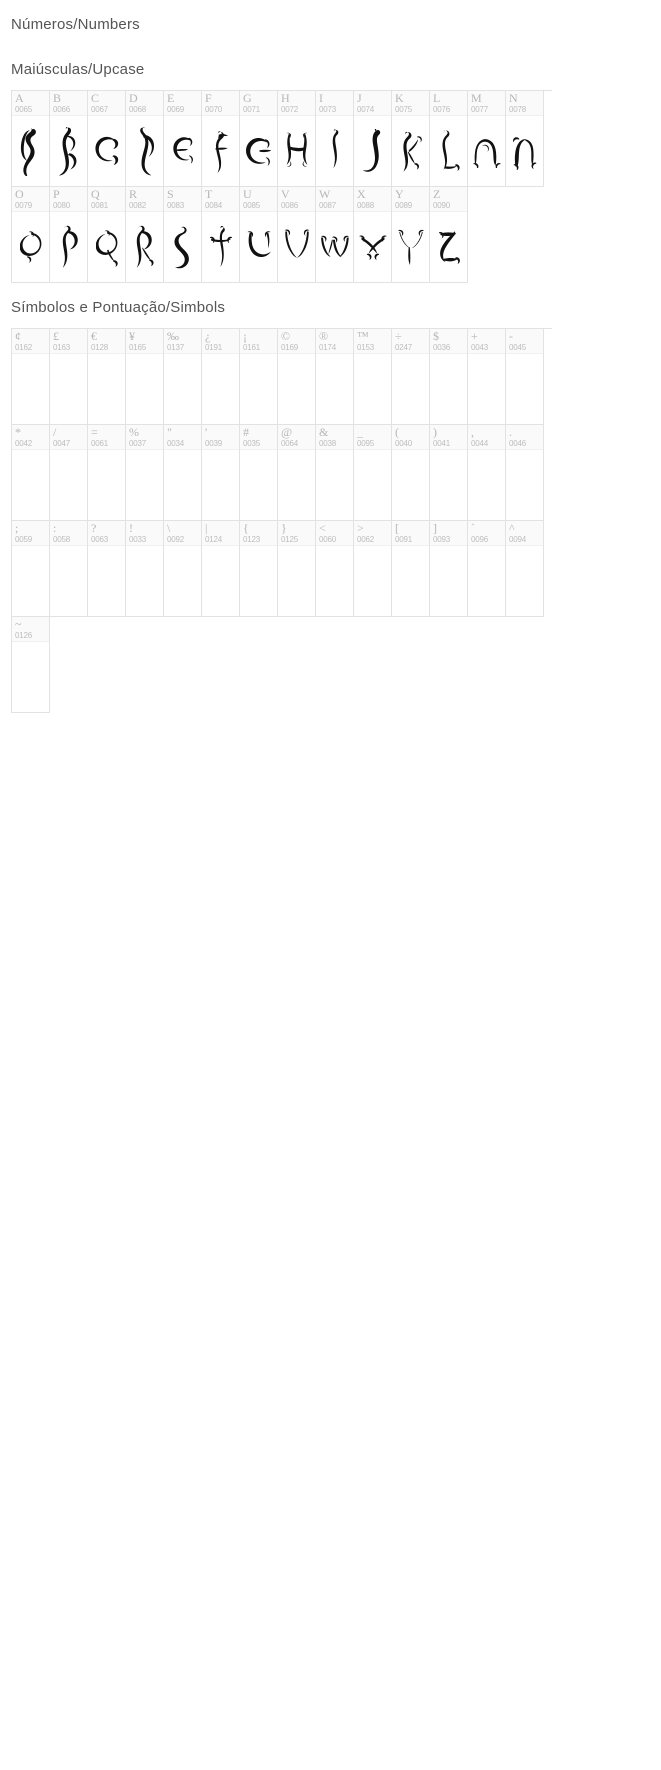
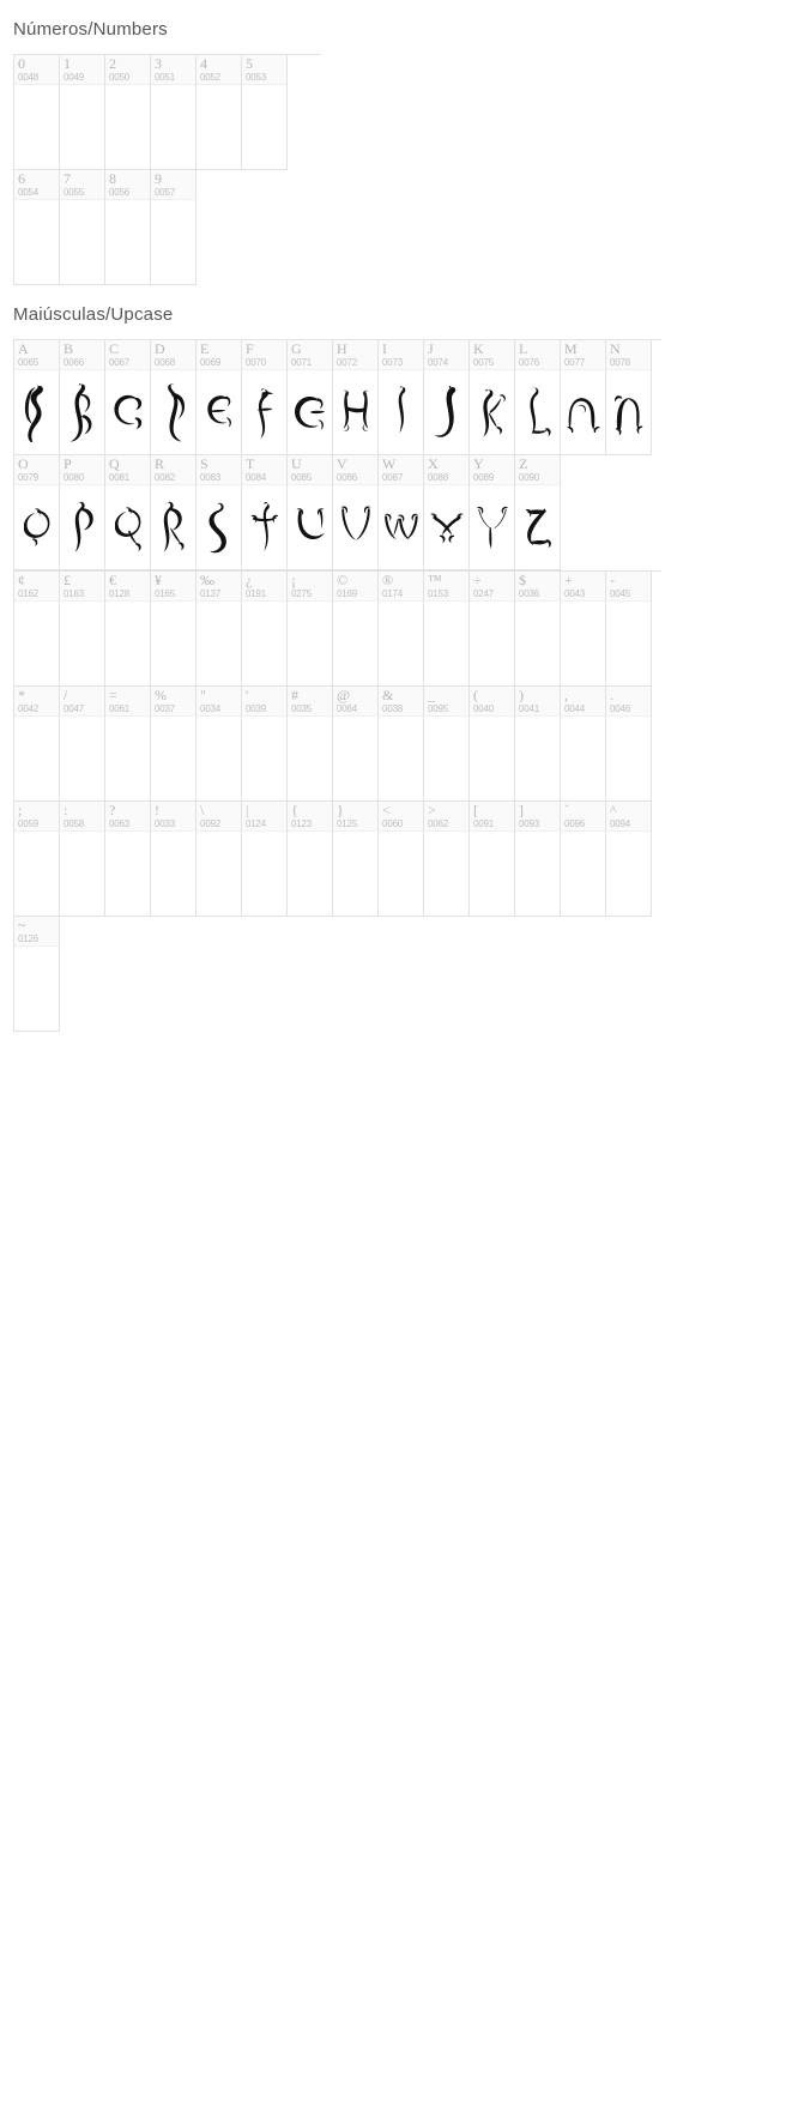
  Números/Numbers
+ 0
+ 0048
+ 1
+ 0049
+ 2
+ 0050
+ 3
+ 0051
+ 4
+ 0052
+ 5
+ 0053
+ 6
+ 0054
+ 7
+ 0055
+ 8
+ 0056
+ 9
+ 0057
  Maiúsculas/Upcase
  A
  0065
  B
  0066
  C
  0067
  D
  0068
  E
  0069
  F
  0070
  G
  0071
  H
  0072
  I
  0073
  J
  0074
  K
  0075
  L
  0076
  M
  0077
  N
  0078
  O
  0079
  P
  0080
  Q
  0081
  R
  0082
  S
  0083
  T
  0084
  U
  0085
  V
  0086
  W
  0087
  X
  0088
  Y
  0089
  Z
  0090
- Símbolos e Pontuação/Simbols
  ¢
  0162
  £
  0163
  €
  0128
  ¥
  0165
  ‰
  0137
  ¿
  0191
  ¡
- 0161
+ 0275
  ©
  0169
  ®
  0174
  ™
  0153
  ÷
  0247
  $
  0036
  +
  0043
  -
  0045
  *
  0042
  /
  0047
  =
  0061
  %
  0037
  "
  0034
  '
  0039
  #
  0035
  @
  0064
  &
  0038
  _
  0095
  (
  0040
  )
  0041
  ,
  0044
  .
  0046
  ;
  0059
  :
  0058
  ?
  0063
  !
  0033
  \
  0092
  |
  0124
  {
  0123
  }
  0125
  <
  0060
  >
  0062
  [
  0091
  ]
  0093
  `
  0096
  ^
  0094
  ~
  0126
